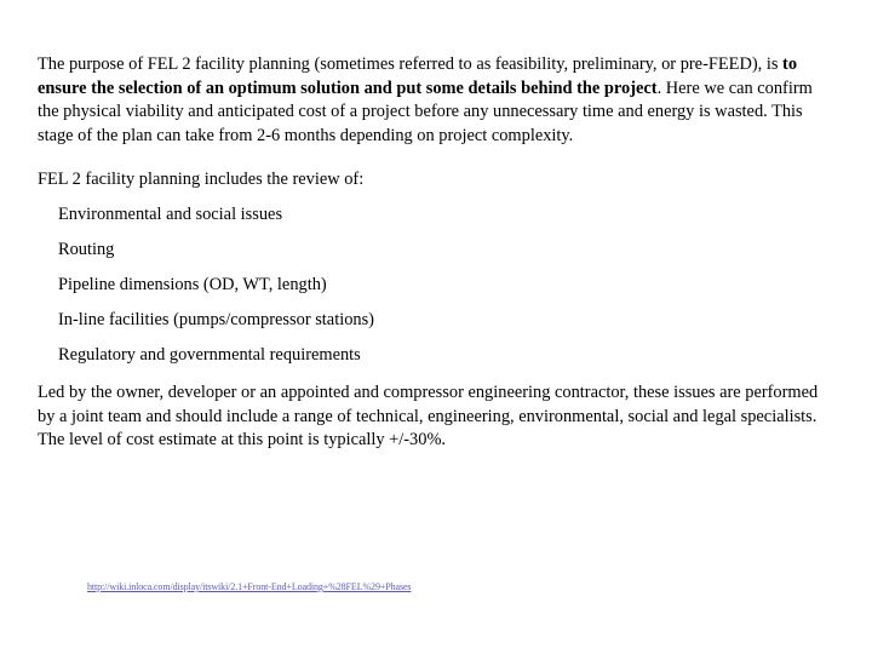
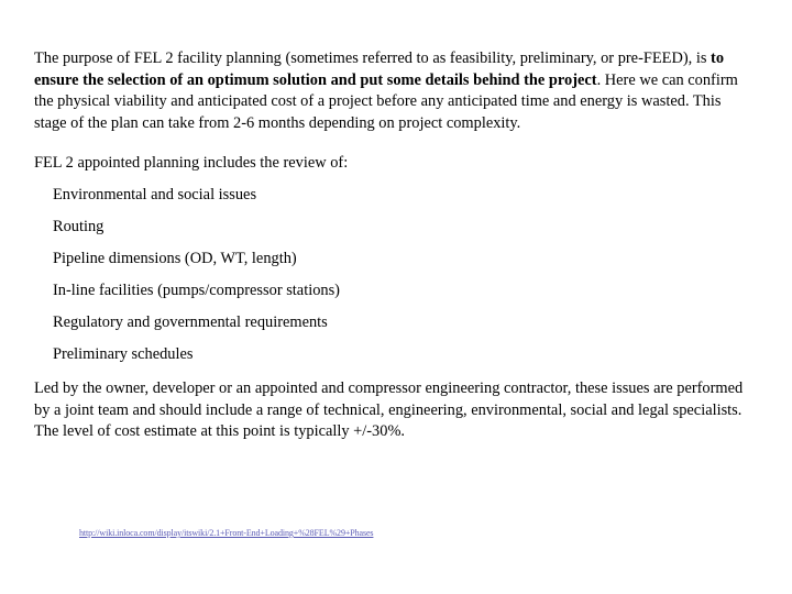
- The purpose of FEL 2 facility planning (sometimes referred to as feasibility, preliminary, or pre-FEED), is to ensure the selection of an optimum solution and put some details behind the project. Here we can confirm the physical viability and anticipated cost of a project before any unnecessary time and energy is wasted. This stage of the plan can take from 2-6 months depending on project complexity.
+ The purpose of FEL 2 facility planning (sometimes referred to as feasibility, preliminary, or pre-FEED), is to ensure the selection of an optimum solution and put some details behind the project. Here we can confirm the physical viability and anticipated cost of a project before any anticipated time and energy is wasted. This stage of the plan can take from 2-6 months depending on project complexity.
- FEL 2 facility planning includes the review of:
+ FEL 2 appointed planning includes the review of:
  Environmental and social issues
  Routing
  Pipeline dimensions (OD, WT, length)
  In-line facilities (pumps/compressor stations)
  Regulatory and governmental requirements
+ Preliminary schedules
  Led by the owner, developer or an appointed and compressor engineering contractor, these issues are performed by a joint team and should include a range of technical, engineering, environmental, social and legal specialists. The level of cost estimate at this point is typically +/-30%.
  http://wiki.inloca.com/display/itswiki/2.1+Front-End+Loading+%28FEL%29+Phases
